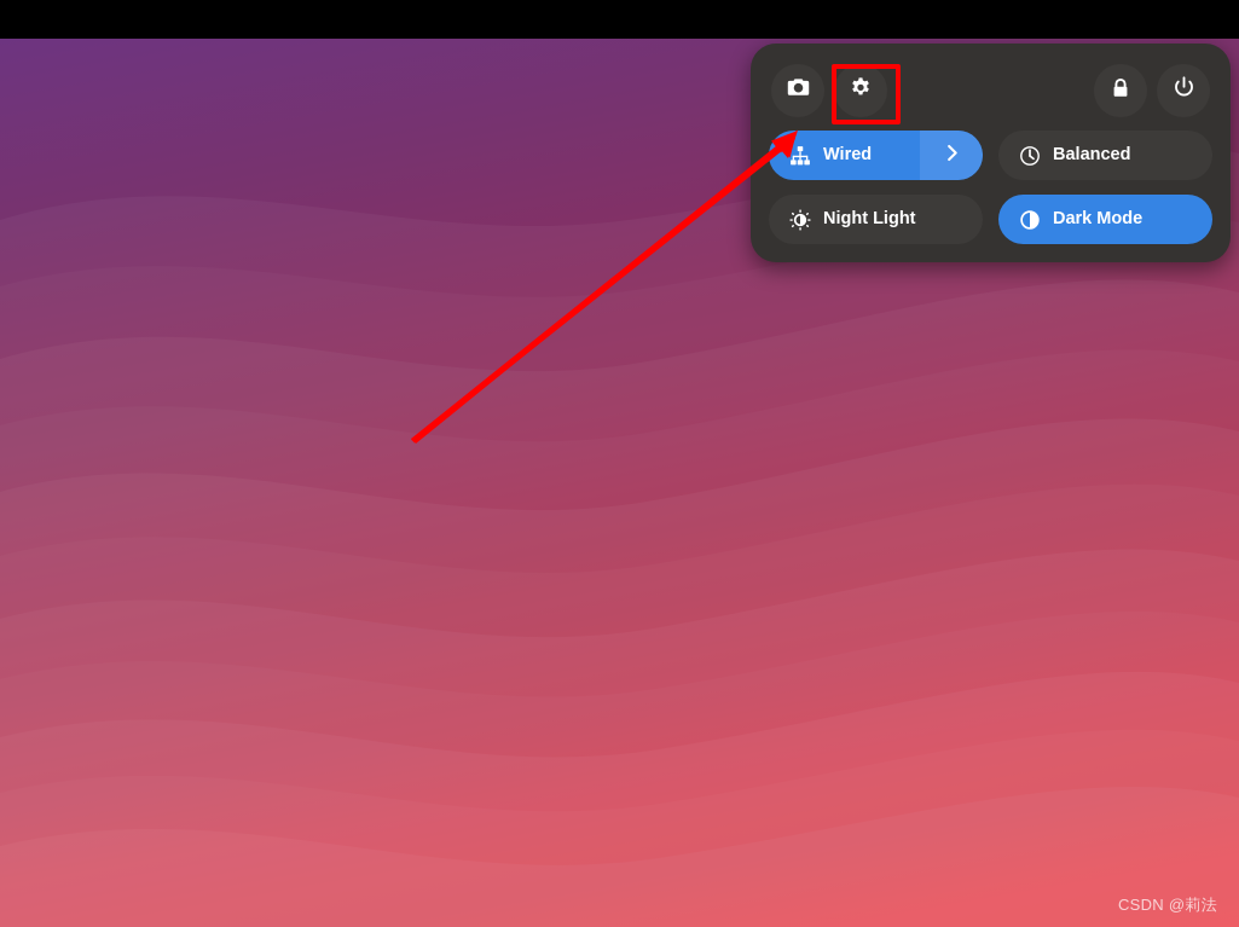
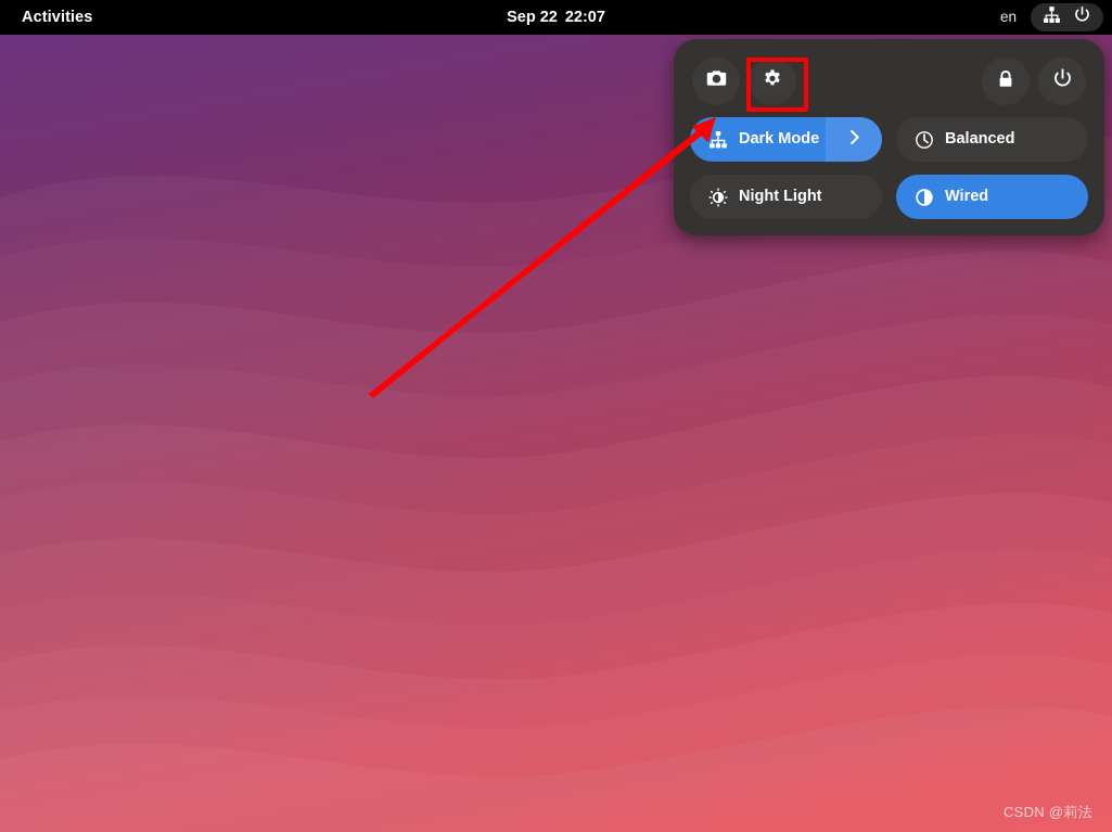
+ Activities
+ Sep 22 22:07
+ en
- Wired
+ Dark Mode
  Balanced
  Night Light
- Dark Mode
+ Wired
  CSDN @莉法
